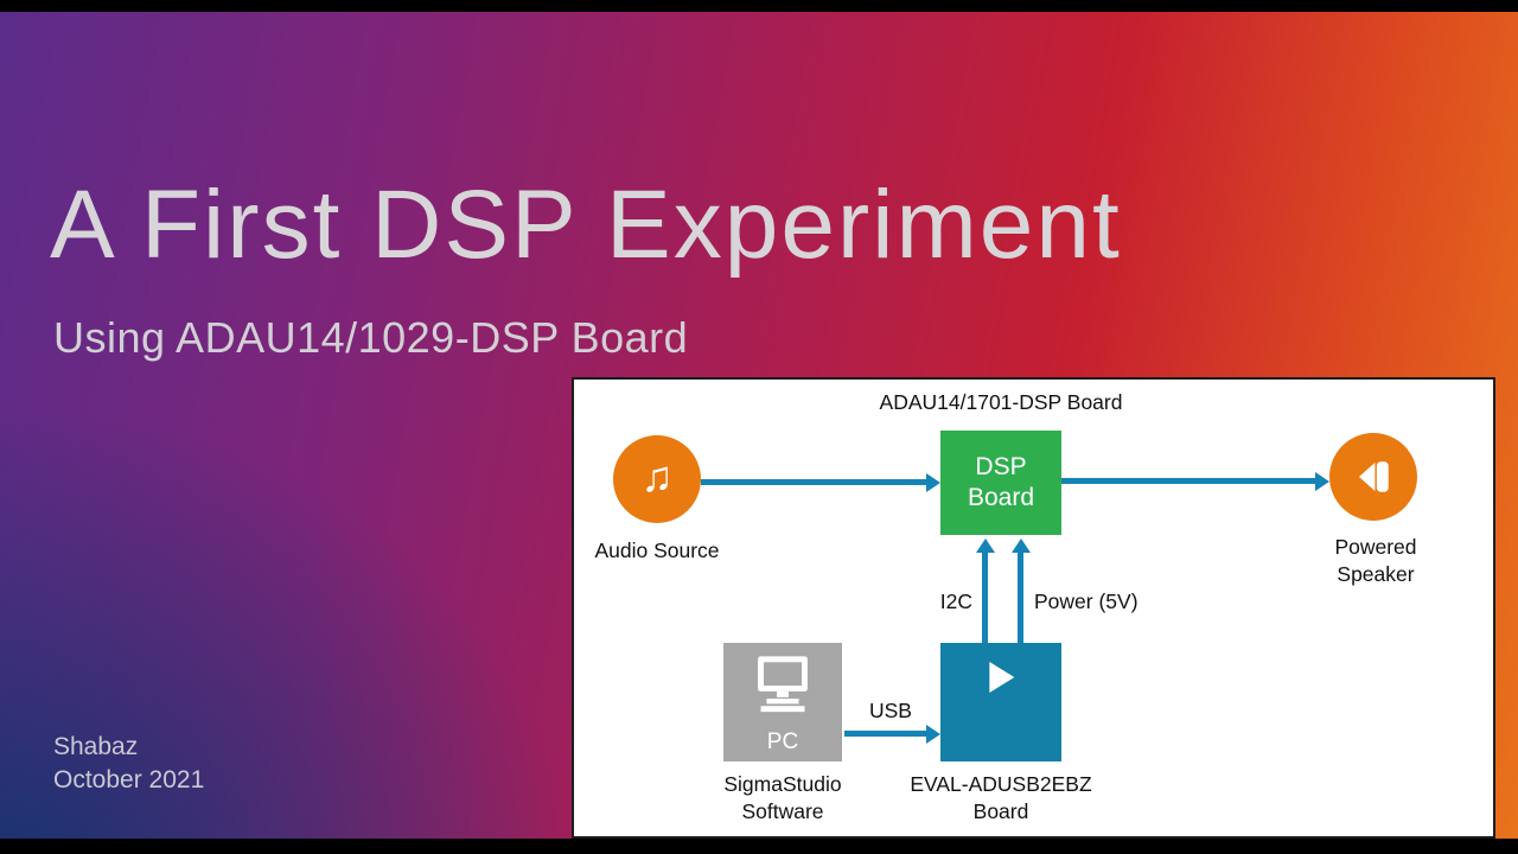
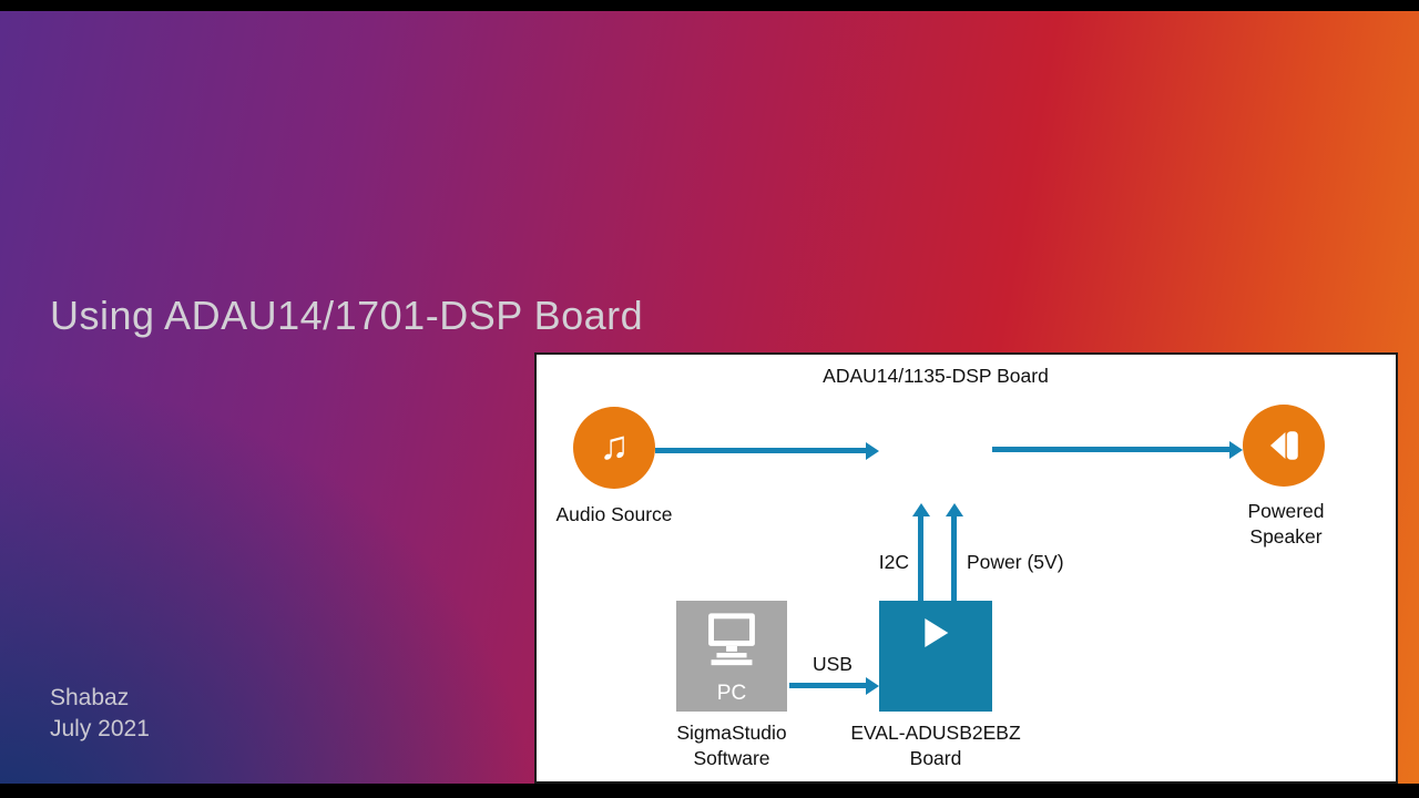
- A First DSP Experiment
- Using ADAU14/1029-DSP Board
+ Using ADAU14/1701-DSP Board
  Shabaz
- October 2021
+ July 2021
- ADAU14/1701-DSP Board
+ ADAU14/1135-DSP Board
  ♫
  Audio Source
- DSP Board
  Powered Speaker
  I2C
  Power (5V)
  PC
  SigmaStudio Software
  EVAL-ADUSB2EBZ Board
  USB
